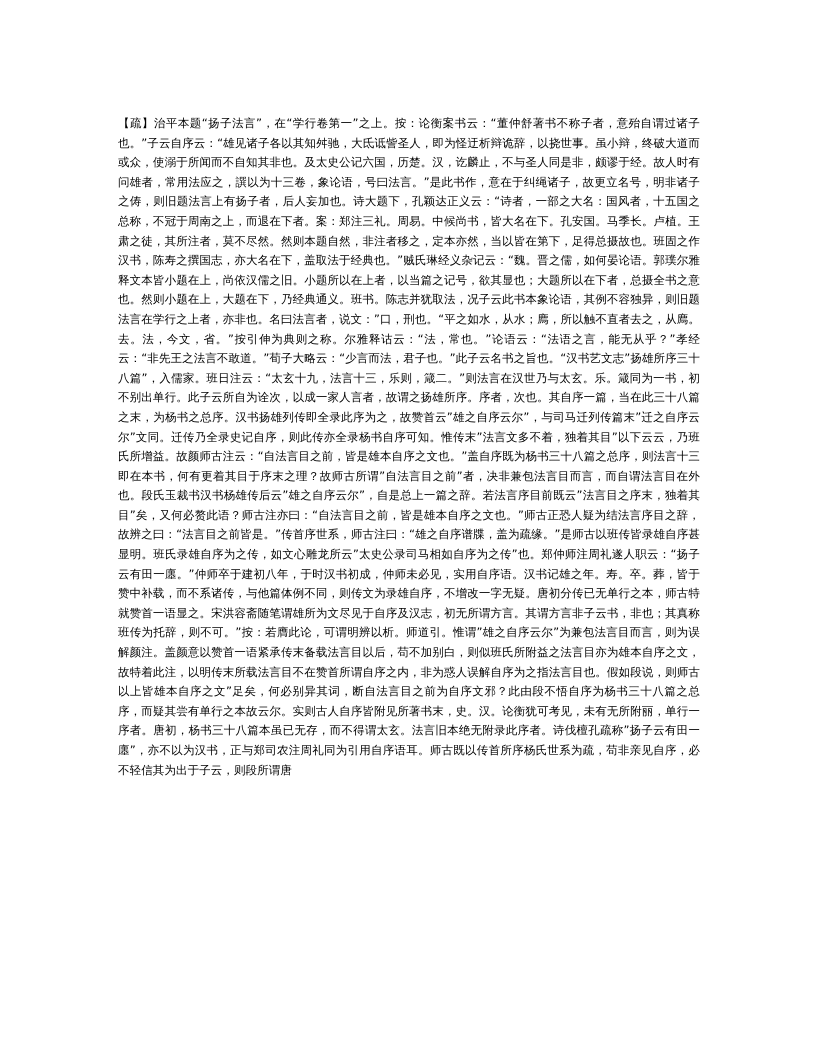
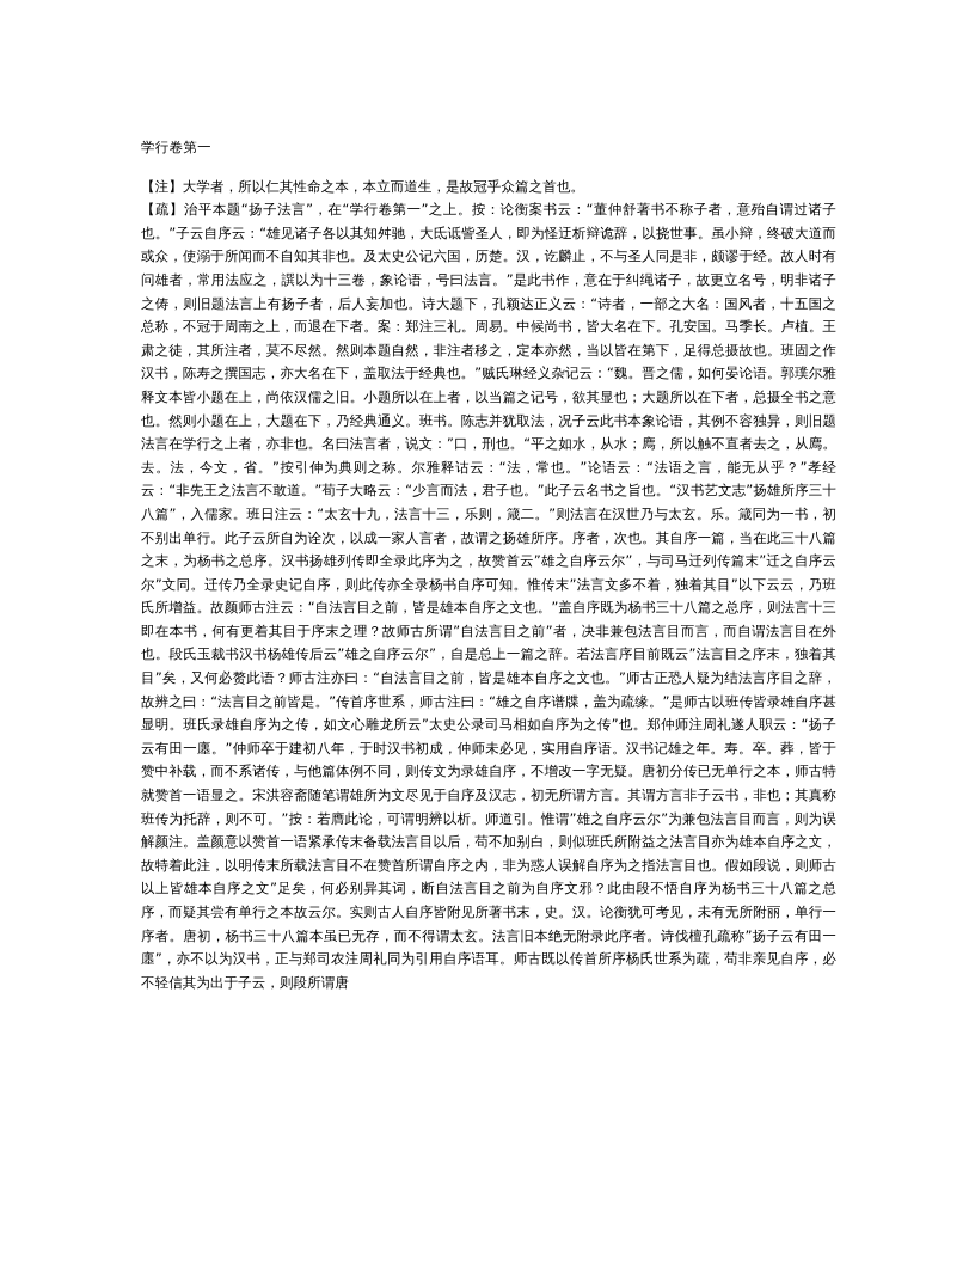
+ 学行卷第一
+ 【注】大学者，所以仁其性命之本，本立而道生，是故冠乎众篇之首也。
  【疏】治平本题“扬子法言”，在“学行卷第一”之上。按：论衡案书云：“董仲舒著书不称子者，意殆自谓过诸子也。”子云自序云：“雄见诸子各以其知舛驰，大氐诋訾圣人，即为怪迂析辩诡辞，以挠世事。虽小辩，终破大道而或众，使溺于所闻而不自知其非也。及太史公记六国，历楚。汉，讫麟止，不与圣人同是非，颇谬于经。故人时有问雄者，常用法应之，譔以为十三卷，象论语，号曰法言。”是此书作，意在于纠绳诸子，故更立名号，明非诸子之俦，则旧题法言上有扬子者，后人妄加也。诗大题下，孔颖达正义云：“诗者，一部之大名：国风者，十五国之总称，不冠于周南之上，而退在下者。案：郑注三礼。周易。中候尚书，皆大名在下。孔安国。马季长。卢植。王肃之徒，其所注者，莫不尽然。然则本题自然，非注者移之，定本亦然，当以皆在第下，足得总摄故也。班固之作汉书，陈寿之撰国志，亦大名在下，盖取法于经典也。”贼氏琳经义杂记云：“魏。晋之儒，如何晏论语。郭璞尔雅释文本皆小题在上，尚依汉儒之旧。小题所以在上者，以当篇之记号，欲其显也；大题所以在下者，总摄全书之意也。然则小题在上，大题在下，乃经典通义。班书。陈志并犹取法，况子云此书本象论语，其例不容独异，则旧题法言在学行之上者，亦非也。名曰法言者，说文：”口，刑也。“平之如水，从水；廌，所以触不直者去之，从廌。去。法，今文，省。”按引伸为典则之称。尔雅释诂云：“法，常也。”论语云：“法语之言，能无从乎？”孝经云：“非先王之法言不敢道。”荀子大略云：“少言而法，君子也。”此子云名书之旨也。“汉书艺文志”扬雄所序三十八篇”，入儒家。班日注云：“太玄十九，法言十三，乐则，箴二。”则法言在汉世乃与太玄。乐。箴同为一书，初不别出单行。此子云所自为诠次，以成一家人言者，故谓之扬雄所序。序者，次也。其自序一篇，当在此三十八篇之末，为杨书之总序。汉书扬雄列传即全录此序为之，故赞首云”雄之自序云尔”，与司马迁列传篇末”迁之自序云尔”文同。迁传乃全录史记自序，则此传亦全录杨书自序可知。惟传末”法言文多不着，独着其目”以下云云，乃班氏所增益。故颜师古注云：“自法言目之前，皆是雄本自序之文也。”盖自序既为杨书三十八篇之总序，则法言十三即在本书，何有更着其目于序末之理？故师古所谓”自法言目之前”者，决非兼包法言目而言，而自谓法言目在外也。段氏玉裁书汉书杨雄传后云”雄之自序云尔”，自是总上一篇之辞。若法言序目前既云”法言目之序末，独着其目”矣，又何必赘此语？师古注亦曰：“自法言目之前，皆是雄本自序之文也。”师古正恐人疑为结法言序目之辞，故辨之曰：“法言目之前皆是。”传首序世系，师古注曰：“雄之自序谱牒，盖为疏缘。”是师古以班传皆录雄自序甚显明。班氏录雄自序为之传，如文心雕龙所云”太史公录司马相如自序为之传”也。郑仲师注周礼遂人职云：“扬子云有田一廛。”仲师卒于建初八年，于时汉书初成，仲师未必见，实用自序语。汉书记雄之年。寿。卒。葬，皆于赞中补载，而不系诸传，与他篇体例不同，则传文为录雄自序，不增改一字无疑。唐初分传已无单行之本，师古特就赞首一语显之。宋洪容斋随笔谓雄所为文尽见于自序及汉志，初无所谓方言。其谓方言非子云书，非也；其真称班传为托辞，则不可。”按：若膺此论，可谓明辨以析。师道引。惟谓”雄之自序云尔”为兼包法言目而言，则为误解颜注。盖颜意以赞首一语紧承传末备载法言目以后，苟不加别白，则似班氏所附益之法言目亦为雄本自序之文，故特着此注，以明传末所载法言目不在赞首所谓自序之内，非为惑人误解自序为之指法言目也。假如段说，则师古以上皆雄本自序之文”足矣，何必别异其词，断自法言目之前为自序文邪？此由段不悟自序为杨书三十八篇之总序，而疑其尝有单行之本故云尔。实则古人自序皆附见所著书末，史。汉。论衡犹可考见，未有无所附丽，单行一序者。唐初，杨书三十八篇本虽已无存，而不得谓太玄。法言旧本绝无附录此序者。诗伐檀孔疏称”扬子云有田一廛”，亦不以为汉书，正与郑司农注周礼同为引用自序语耳。师古既以传首所序杨氏世系为疏，苟非亲见自序，必不轻信其为出于子云，则段所谓唐
